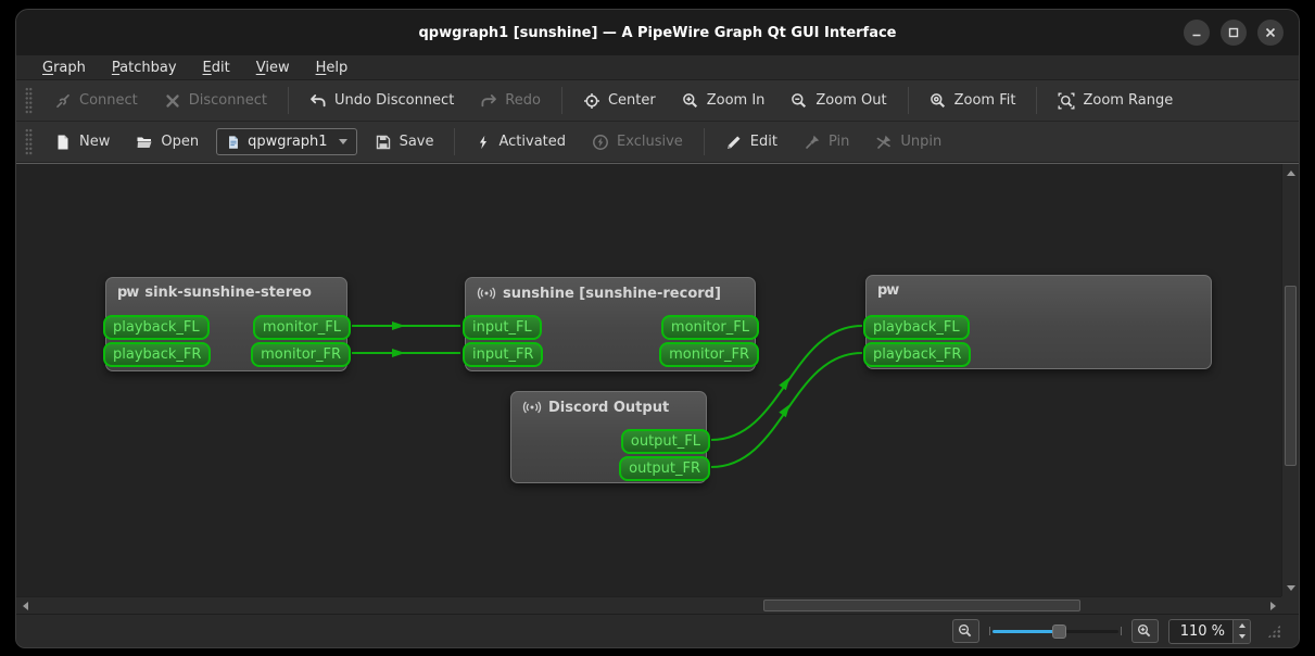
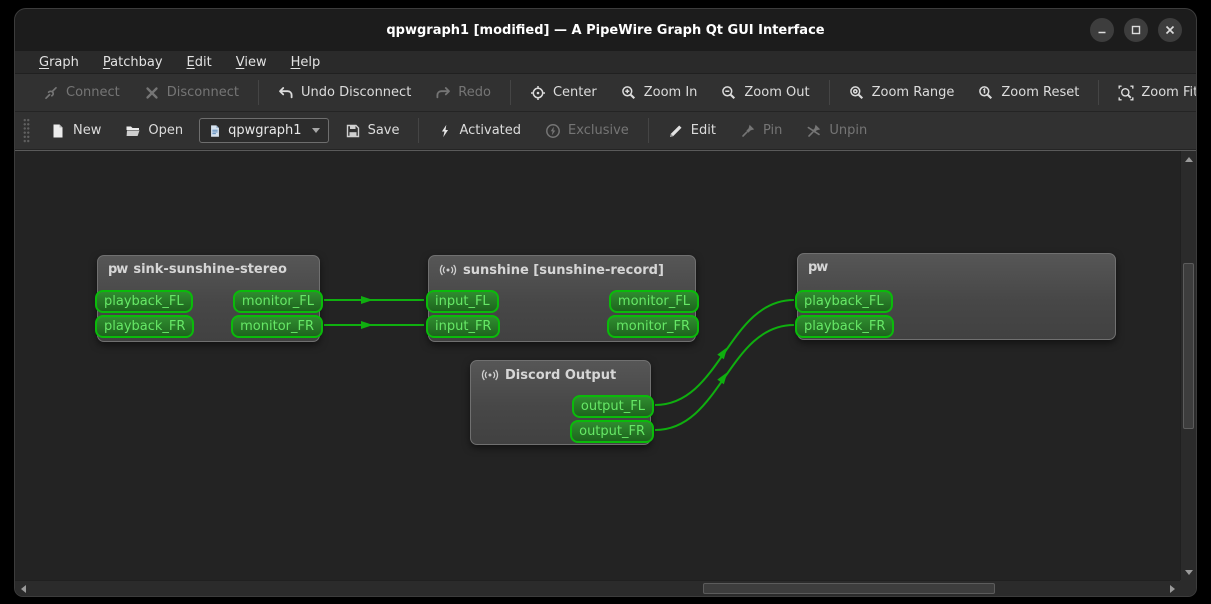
- qpwgraph1 [sunshine] — A PipeWire Graph Qt GUI Interface
+ qpwgraph1 [modified] — A PipeWire Graph Qt GUI Interface
  Graph
  Patchbay
  Edit
  View
  Help
  Connect
  Disconnect
  Undo Disconnect
  Redo
  Center
  Zoom In
  Zoom Out
- Zoom Fit
+ Zoom Range
+ Zoom Reset
- Zoom Range
+ Zoom Fit
  New
  Open
  qpwgraph1
  Save
  Activated
  Exclusive
  Edit
  Pin
  Unpin
  pw
  sink-sunshine-stereo
  playback_FL
  playback_FR
  monitor_FL
  monitor_FR
  sunshine [sunshine-record]
  input_FL
  input_FR
  monitor_FL
  monitor_FR
  pw
  playback_FL
  playback_FR
  Discord Output
  output_FL
  output_FR
- 110 %
